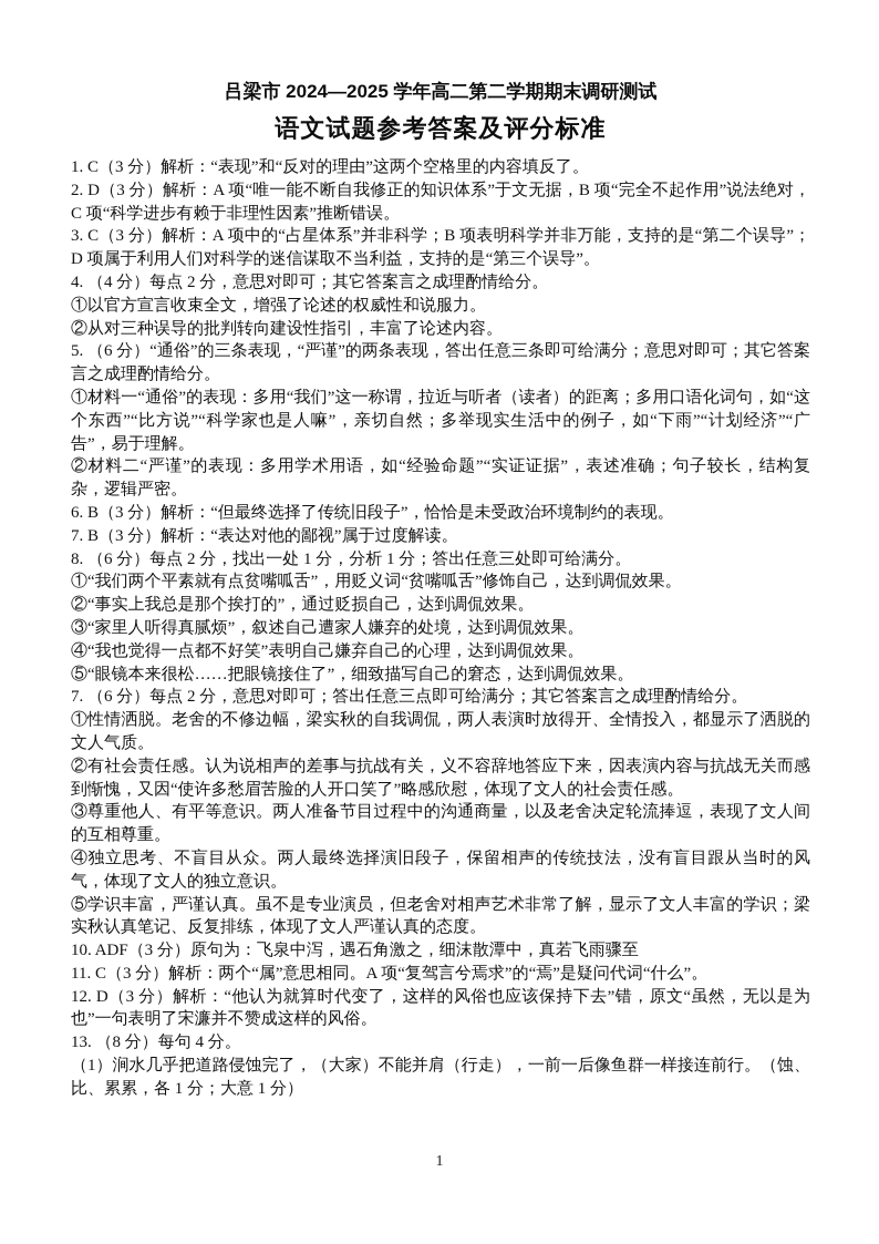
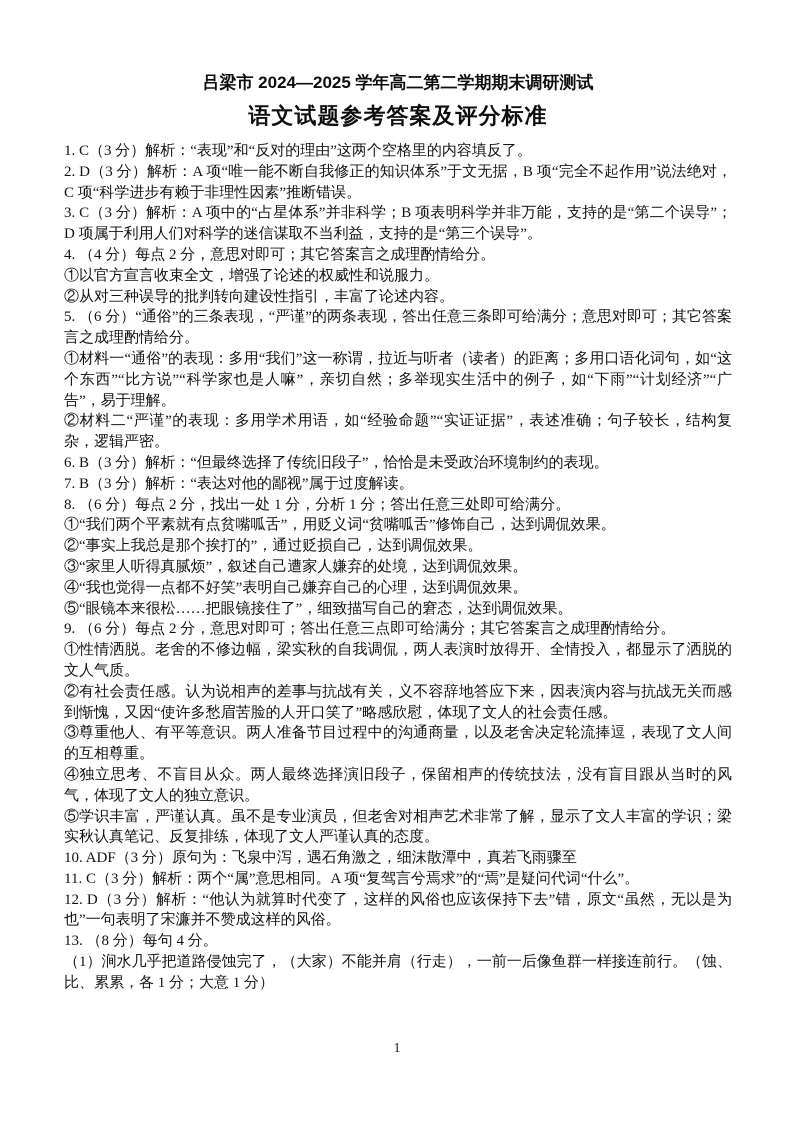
  吕梁市 2024—2025 学年高二第二学期期末调研测试
  语文试题参考答案及评分标准
  1. C（3 分）解析：“表现”和“反对的理由”这两个空格里的内容填反了。
  2. D（3 分）解析：A 项“唯一能不断自我修正的知识体系”于文无据，B 项“完全不起作用”说法绝对，C 项“科学进步有赖于非理性因素”推断错误。
  3. C（3 分）解析：A 项中的“占星体系”并非科学；B 项表明科学并非万能，支持的是“第二个误导”；D 项属于利用人们对科学的迷信谋取不当利益，支持的是“第三个误导”。
  4. （4 分）每点 2 分，意思对即可；其它答案言之成理酌情给分。
  ①以官方宣言收束全文，增强了论述的权威性和说服力。
  ②从对三种误导的批判转向建设性指引，丰富了论述内容。
  5. （6 分）“通俗”的三条表现，“严谨”的两条表现，答出任意三条即可给满分；意思对即可；其它答案言之成理酌情给分。
  ①材料一“通俗”的表现：多用“我们”这一称谓，拉近与听者（读者）的距离；多用口语化词句，如“这个东西”“比方说”“科学家也是人嘛”，亲切自然；多举现实生活中的例子，如“下雨”“计划经济”“广告”，易于理解。
  ②材料二“严谨”的表现：多用学术用语，如“经验命题”“实证证据”，表述准确；句子较长，结构复杂，逻辑严密。
  6. B（3 分）解析：“但最终选择了传统旧段子”，恰恰是未受政治环境制约的表现。
  7. B（3 分）解析：“表达对他的鄙视”属于过度解读。
  8. （6 分）每点 2 分，找出一处 1 分，分析 1 分；答出任意三处即可给满分。
  ①“我们两个平素就有点贫嘴呱舌”，用贬义词“贫嘴呱舌”修饰自己，达到调侃效果。
  ②“事实上我总是那个挨打的”，通过贬损自己，达到调侃效果。
  ③“家里人听得真腻烦”，叙述自己遭家人嫌弃的处境，达到调侃效果。
  ④“我也觉得一点都不好笑”表明自己嫌弃自己的心理，达到调侃效果。
  ⑤“眼镜本来很松……把眼镜接住了”，细致描写自己的窘态，达到调侃效果。
- 7. （6 分）每点 2 分，意思对即可；答出任意三点即可给满分；其它答案言之成理酌情给分。
+ 9. （6 分）每点 2 分，意思对即可；答出任意三点即可给满分；其它答案言之成理酌情给分。
  ①性情洒脱。老舍的不修边幅，梁实秋的自我调侃，两人表演时放得开、全情投入，都显示了洒脱的文人气质。
  ②有社会责任感。认为说相声的差事与抗战有关，义不容辞地答应下来，因表演内容与抗战无关而感到惭愧，又因“使许多愁眉苦脸的人开口笑了”略感欣慰，体现了文人的社会责任感。
  ③尊重他人、有平等意识。两人准备节目过程中的沟通商量，以及老舍决定轮流捧逗，表现了文人间的互相尊重。
  ④独立思考、不盲目从众。两人最终选择演旧段子，保留相声的传统技法，没有盲目跟从当时的风气，体现了文人的独立意识。
  ⑤学识丰富，严谨认真。虽不是专业演员，但老舍对相声艺术非常了解，显示了文人丰富的学识；梁实秋认真笔记、反复排练，体现了文人严谨认真的态度。
  10. ADF（3 分）原句为：飞泉中泻，遇石角激之，细沫散潭中，真若飞雨骤至
  11. C（3 分）解析：两个“属”意思相同。A 项“复驾言兮焉求”的“焉”是疑问代词“什么”。
  12. D（3 分）解析：“他认为就算时代变了，这样的风俗也应该保持下去”错，原文“虽然，无以是为也”一句表明了宋濂并不赞成这样的风俗。
  13. （8 分）每句 4 分。
  （1）涧水几乎把道路侵蚀完了，（大家）不能并肩（行走），一前一后像鱼群一样接连前行。（蚀、比、累累，各 1 分；大意 1 分）
  1
